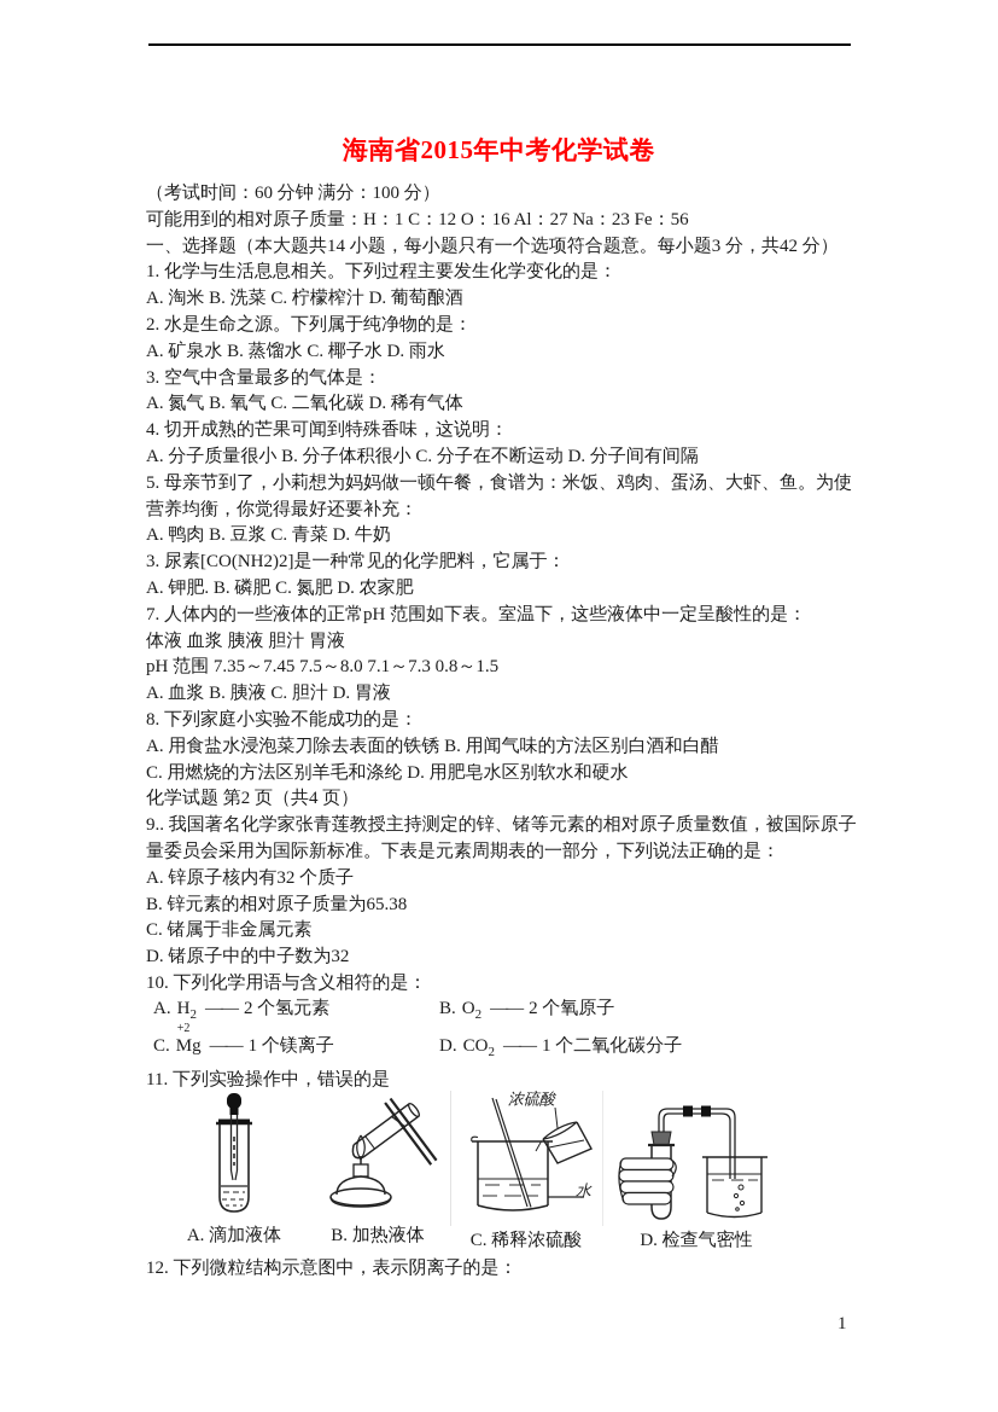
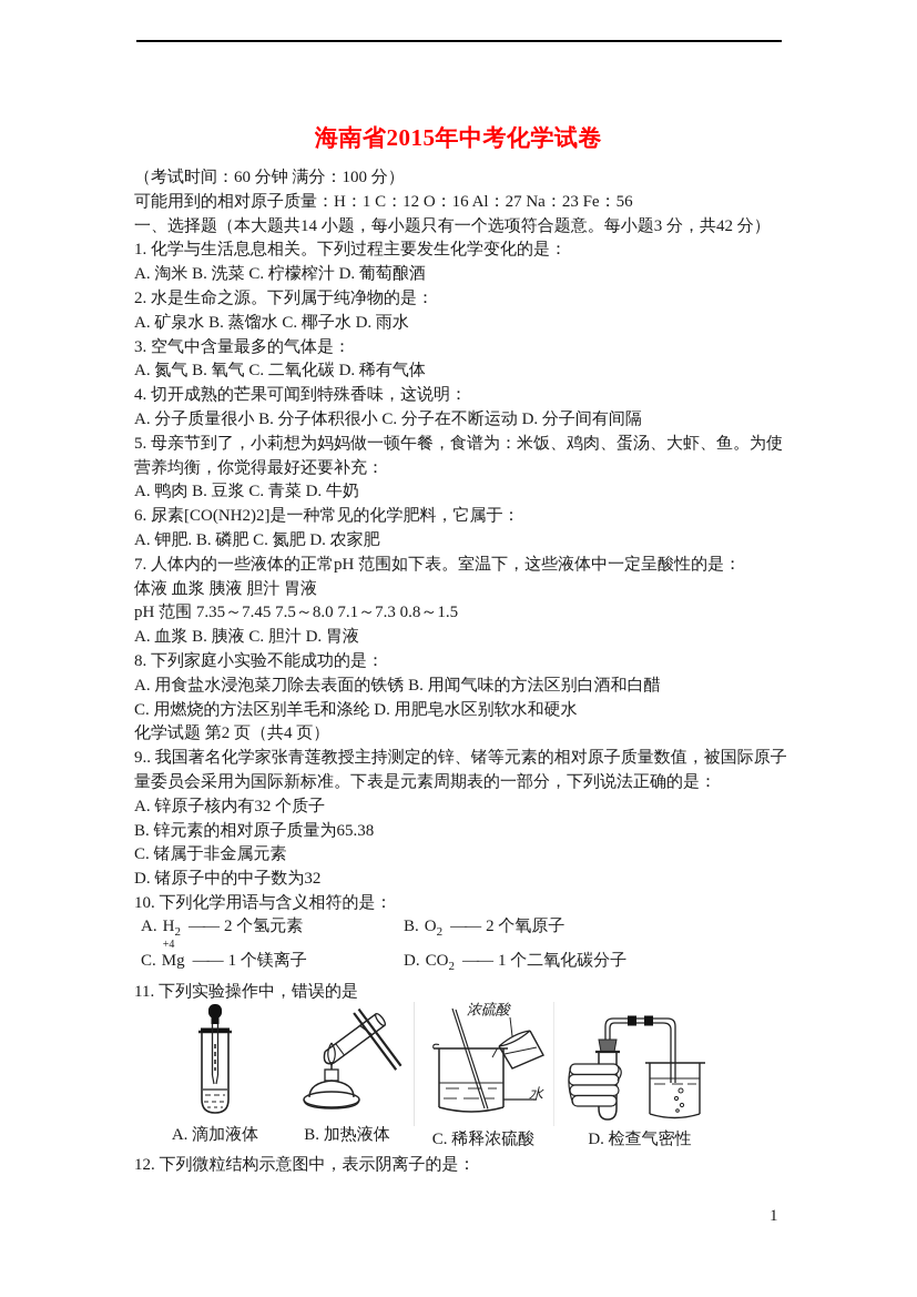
  海南省2015年中考化学试卷
  （考试时间：60 分钟 满分：100 分）
  可能用到的相对原子质量：H：1 C：12 O：16 Al：27 Na：23 Fe：56
  一、选择题（本大题共14 小题，每小题只有一个选项符合题意。每小题3 分，共42 分）
  1. 化学与生活息息相关。下列过程主要发生化学变化的是：
  A. 淘米 B. 洗菜 C. 柠檬榨汁 D. 葡萄酿酒
  2. 水是生命之源。下列属于纯净物的是：
  A. 矿泉水 B. 蒸馏水 C. 椰子水 D. 雨水
  3. 空气中含量最多的气体是：
  A. 氮气 B. 氧气 C. 二氧化碳 D. 稀有气体
  4. 切开成熟的芒果可闻到特殊香味，这说明：
  A. 分子质量很小 B. 分子体积很小 C. 分子在不断运动 D. 分子间有间隔
  5. 母亲节到了，小莉想为妈妈做一顿午餐，食谱为：米饭、鸡肉、蛋汤、大虾、鱼。为使
  营养均衡，你觉得最好还要补充：
  A. 鸭肉 B. 豆浆 C. 青菜 D. 牛奶
- 3. 尿素[CO(NH2)2]是一种常见的化学肥料，它属于：
+ 6. 尿素[CO(NH2)2]是一种常见的化学肥料，它属于：
  A. 钾肥. B. 磷肥 C. 氮肥 D. 农家肥
  7. 人体内的一些液体的正常pH 范围如下表。室温下，这些液体中一定呈酸性的是：
  体液 血浆 胰液 胆汁 胃液
  pH 范围 7.35～7.45 7.5～8.0 7.1～7.3 0.8～1.5
  A. 血浆 B. 胰液 C. 胆汁 D. 胃液
  8. 下列家庭小实验不能成功的是：
  A. 用食盐水浸泡菜刀除去表面的铁锈 B. 用闻气味的方法区别白酒和白醋
  C. 用燃烧的方法区别羊毛和涤纶 D. 用肥皂水区别软水和硬水
  化学试题 第2 页（共4 页）
  9.. 我国著名化学家张青莲教授主持测定的锌、锗等元素的相对原子质量数值，被国际原子
  量委员会采用为国际新标准。下表是元素周期表的一部分，下列说法正确的是：
  A. 锌原子核内有32 个质子
  B. 锌元素的相对原子质量为65.38
  C. 锗属于非金属元素
  D. 锗原子中的中子数为32
  10. 下列化学用语与含义相符的是：
  A. H2 —— 2 个氢元素
  B. O2 —— 2 个氧原子
  C.
- +2
+ +4
  Mg —— 1 个镁离子
  D. CO2 —— 1 个二氧化碳分子
  11. 下列实验操作中，错误的是
  A. 滴加液体
  B. 加热液体
  浓硫酸
  水
  C. 稀释浓硫酸
  D. 检查气密性
  12. 下列微粒结构示意图中，表示阴离子的是：
  1
